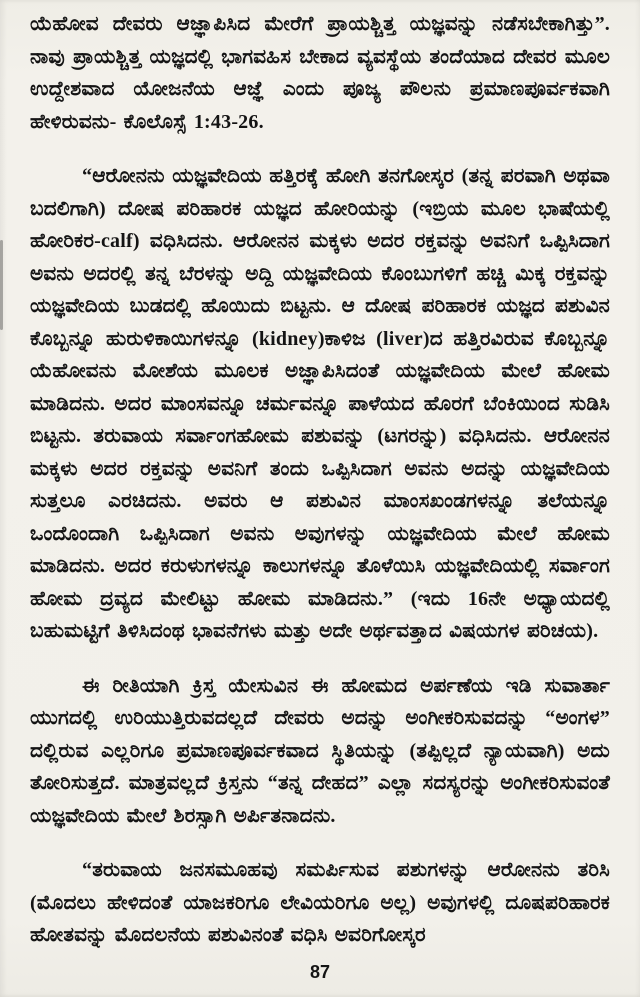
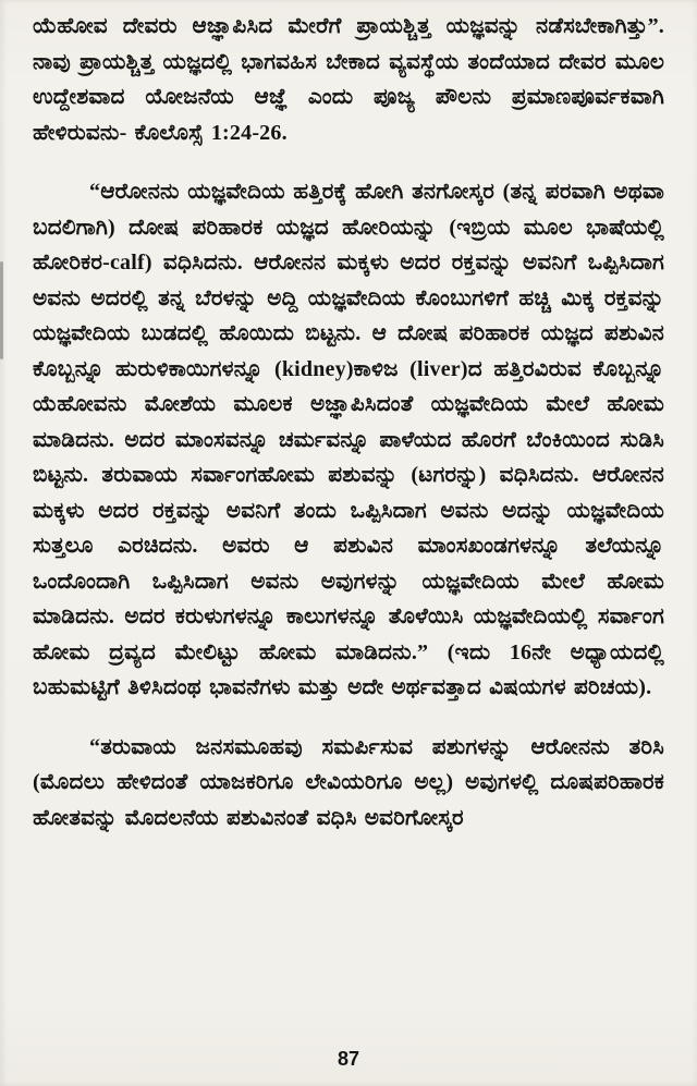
- ಯೆಹೋವ ದೇವರು ಆಜ್ಞಾಪಿಸಿದ ಮೇರೆಗೆ ಪ್ರಾಯಶ್ಚಿತ್ತ ಯಜ್ಞವನ್ನು ನಡೆಸಬೇಕಾಗಿತ್ತು”. ನಾವು ಪ್ರಾಯಶ್ಚಿತ್ತ ಯಜ್ಞದಲ್ಲಿ ಭಾಗವಹಿಸ ಬೇಕಾದ ವ್ಯವಸ್ಥೆಯ ತಂದೆಯಾದ ದೇವರ ಮೂಲ ಉದ್ದೇಶವಾದ ಯೋಜನೆಯ ಆಜ್ಞೆ ಎಂದು ಪೂಜ್ಯ ಪೌಲನು ಪ್ರಮಾಣಪೂರ್ವಕವಾಗಿ ಹೇಳಿರುವನು- ಕೊಲೊಸ್ಸೆ 1:43-26.
+ ಯೆಹೋವ ದೇವರು ಆಜ್ಞಾಪಿಸಿದ ಮೇರೆಗೆ ಪ್ರಾಯಶ್ಚಿತ್ತ ಯಜ್ಞವನ್ನು ನಡೆಸಬೇಕಾಗಿತ್ತು”. ನಾವು ಪ್ರಾಯಶ್ಚಿತ್ತ ಯಜ್ಞದಲ್ಲಿ ಭಾಗವಹಿಸ ಬೇಕಾದ ವ್ಯವಸ್ಥೆಯ ತಂದೆಯಾದ ದೇವರ ಮೂಲ ಉದ್ದೇಶವಾದ ಯೋಜನೆಯ ಆಜ್ಞೆ ಎಂದು ಪೂಜ್ಯ ಪೌಲನು ಪ್ರಮಾಣಪೂರ್ವಕವಾಗಿ ಹೇಳಿರುವನು- ಕೊಲೊಸ್ಸೆ 1:24-26.
  “ಆರೋನನು ಯಜ್ಞವೇದಿಯ ಹತ್ತಿರಕ್ಕೆ ಹೋಗಿ ತನಗೋಸ್ಕರ (ತನ್ನ ಪರವಾಗಿ ಅಥವಾ ಬದಲಿಗಾಗಿ) ದೋಷ ಪರಿಹಾರಕ ಯಜ್ಞದ ಹೋರಿಯನ್ನು (ಇಬ್ರಿಯ ಮೂಲ ಭಾಷೆಯಲ್ಲಿ ಹೋರಿಕರ-calf) ವಧಿಸಿದನು. ಆರೋನನ ಮಕ್ಕಳು ಅದರ ರಕ್ತವನ್ನು ಅವನಿಗೆ ಒಪ್ಪಿಸಿದಾಗ ಅವನು ಅದರಲ್ಲಿ ತನ್ನ ಬೆರಳನ್ನು ಅದ್ದಿ ಯಜ್ಞವೇದಿಯ ಕೊಂಬುಗಳಿಗೆ ಹಚ್ಚಿ ಮಿಕ್ಕ ರಕ್ತವನ್ನು ಯಜ್ಞವೇದಿಯ ಬುಡದಲ್ಲಿ ಹೊಯಿದು ಬಿಟ್ಟನು. ಆ ದೋಷ ಪರಿಹಾರಕ ಯಜ್ಞದ ಪಶುವಿನ ಕೊಬ್ಬನ್ನೂ ಹುರುಳಿಕಾಯಿಗಳನ್ನೂ (kidney)ಕಾಳಿಜ (liver)ದ ಹತ್ತಿರವಿರುವ ಕೊಬ್ಬನ್ನೂ ಯೆಹೋವನು ಮೋಶೆಯ ಮೂಲಕ ಅಜ್ಞಾಪಿಸಿದಂತೆ ಯಜ್ಞವೇದಿಯ ಮೇಲೆ ಹೋಮ ಮಾಡಿದನು. ಅದರ ಮಾಂಸವನ್ನೂ ಚರ್ಮವನ್ನೂ ಪಾಳೆಯದ ಹೊರಗೆ ಬೆಂಕಿಯಿಂದ ಸುಡಿಸಿ ಬಿಟ್ಟನು. ತರುವಾಯ ಸರ್ವಾಂಗಹೋಮ ಪಶುವನ್ನು (ಟಗರನ್ನು) ವಧಿಸಿದನು. ಆರೋನನ ಮಕ್ಕಳು ಅದರ ರಕ್ತವನ್ನು ಅವನಿಗೆ ತಂದು ಒಪ್ಪಿಸಿದಾಗ ಅವನು ಅದನ್ನು ಯಜ್ಞವೇದಿಯ ಸುತ್ತಲೂ ಎರಚಿದನು. ಅವರು ಆ ಪಶುವಿನ ಮಾಂಸಖಂಡಗಳನ್ನೂ ತಲೆಯನ್ನೂ ಒಂದೊಂದಾಗಿ ಒಪ್ಪಿಸಿದಾಗ ಅವನು ಅವುಗಳನ್ನು ಯಜ್ಞವೇದಿಯ ಮೇಲೆ ಹೋಮ ಮಾಡಿದನು. ಅದರ ಕರುಳುಗಳನ್ನೂ ಕಾಲುಗಳನ್ನೂ ತೊಳೆಯಿಸಿ ಯಜ್ಞವೇದಿಯಲ್ಲಿ ಸರ್ವಾಂಗ ಹೋಮ ದ್ರವ್ಯದ ಮೇಲಿಟ್ಟು ಹೋಮ ಮಾಡಿದನು.” (ಇದು 16ನೇ ಅಧ್ಯಾಯದಲ್ಲಿ ಬಹುಮಟ್ಟಿಗೆ ತಿಳಿಸಿದಂಥ ಭಾವನೆಗಳು ಮತ್ತು ಅದೇ ಅರ್ಥವತ್ತಾದ ವಿಷಯಗಳ ಪರಿಚಯ).
- ಈ ರೀತಿಯಾಗಿ ಕ್ರಿಸ್ತ ಯೇಸುವಿನ ಈ ಹೋಮದ ಅರ್ಪಣೆಯ ಇಡಿ ಸುವಾರ್ತಾ ಯುಗದಲ್ಲಿ ಉರಿಯುತ್ತಿರುವದಲ್ಲದೆ ದೇವರು ಅದನ್ನು ಅಂಗೀಕರಿಸುವದನ್ನು “ಅಂಗಳ” ದಲ್ಲಿರುವ ಎಲ್ಲರಿಗೂ ಪ್ರಮಾಣಪೂರ್ವಕವಾದ ಸ್ಥಿತಿಯನ್ನು (ತಪ್ಪಿಲ್ಲದೆ ನ್ಯಾಯವಾಗಿ) ಅದು ತೋರಿಸುತ್ತದೆ. ಮಾತ್ರವಲ್ಲದೆ ಕ್ರಿಸ್ತನು “ತನ್ನ ದೇಹದ” ಎಲ್ಲಾ ಸದಸ್ಯರನ್ನು ಅಂಗೀಕರಿಸುವಂತೆ ಯಜ್ಞವೇದಿಯ ಮೇಲೆ ಶಿರಸ್ಸಾಗಿ ಅರ್ಪಿತನಾದನು.
  “ತರುವಾಯ ಜನಸಮೂಹವು ಸಮರ್ಪಿಸುವ ಪಶುಗಳನ್ನು ಆರೋನನು ತರಿಸಿ (ಮೊದಲು ಹೇಳಿದಂತೆ ಯಾಜಕರಿಗೂ ಲೇವಿಯರಿಗೂ ಅಲ್ಲ) ಅವುಗಳಲ್ಲಿ ದೂಷಪರಿಹಾರಕ ಹೋತವನ್ನು ಮೊದಲನೆಯ ಪಶುವಿನಂತೆ ವಧಿಸಿ ಅವರಿಗೋಸ್ಕರ
  87
